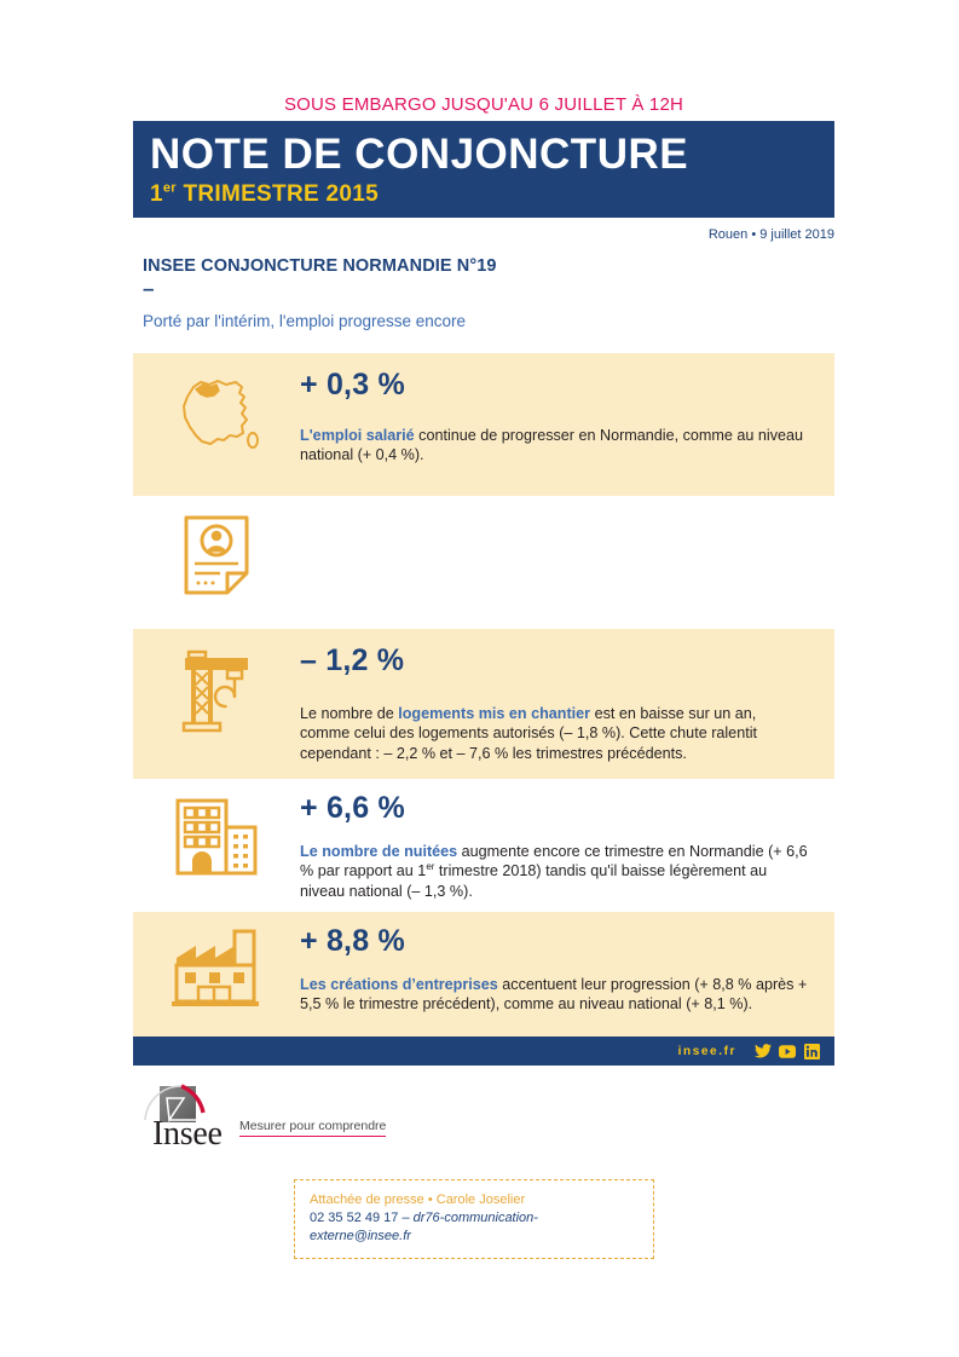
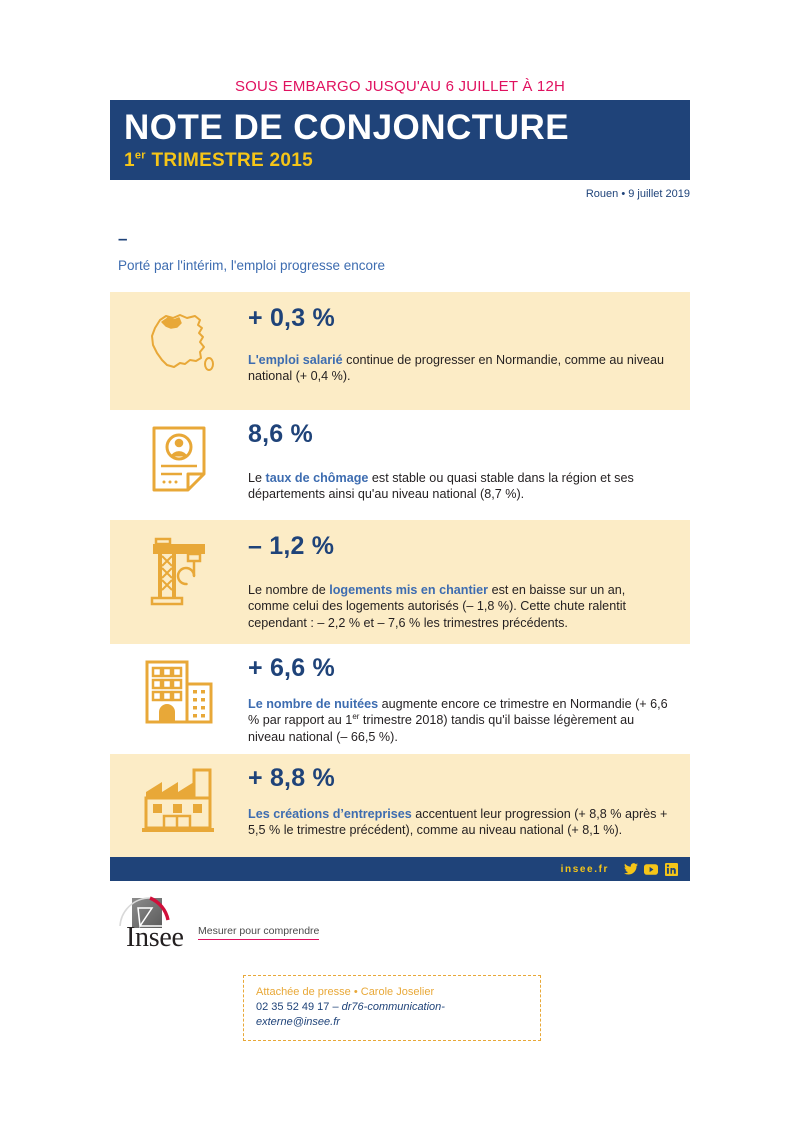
  SOUS EMBARGO JUSQU'AU 6 JUILLET À 12H
  NOTE DE CONJONCTURE
  1er TRIMESTRE 2015
  Rouen • 9 juillet 2019
- INSEE CONJONCTURE NORMANDIE N°19
  –
  Porté par l'intérim, l'emploi progresse encore
  + 0,3 %
  L'emploi salarié continue de progresser en Normandie, comme au niveau national (+ 0,4 %).
+ 8,6 %
+ Le taux de chômage est stable ou quasi stable dans la région et ses départements ainsi qu'au niveau national (8,7 %).
  – 1,2 %
  Le nombre de logements mis en chantier est en baisse sur un an, comme celui des logements autorisés (– 1,8 %). Cette chute ralentit cependant : – 2,2 % et – 7,6 % les trimestres précédents.
  + 6,6 %
- Le nombre de nuitées augmente encore ce trimestre en Normandie (+ 6,6 % par rapport au 1er trimestre 2018) tandis qu'il baisse légèrement au niveau national (– 1,3 %).
+ Le nombre de nuitées augmente encore ce trimestre en Normandie (+ 6,6 % par rapport au 1er trimestre 2018) tandis qu'il baisse légèrement au niveau national (– 66,5 %).
  + 8,8 %
  Les créations d’entreprises accentuent leur progression (+ 8,8 % après + 5,5 % le trimestre précédent), comme au niveau national (+ 8,1 %).
  insee.fr
  Insee
  Mesurer pour comprendre
  Attachée de presse • Carole Joselier
  02 35 52 49 17 – dr76-communication-externe@insee.fr
